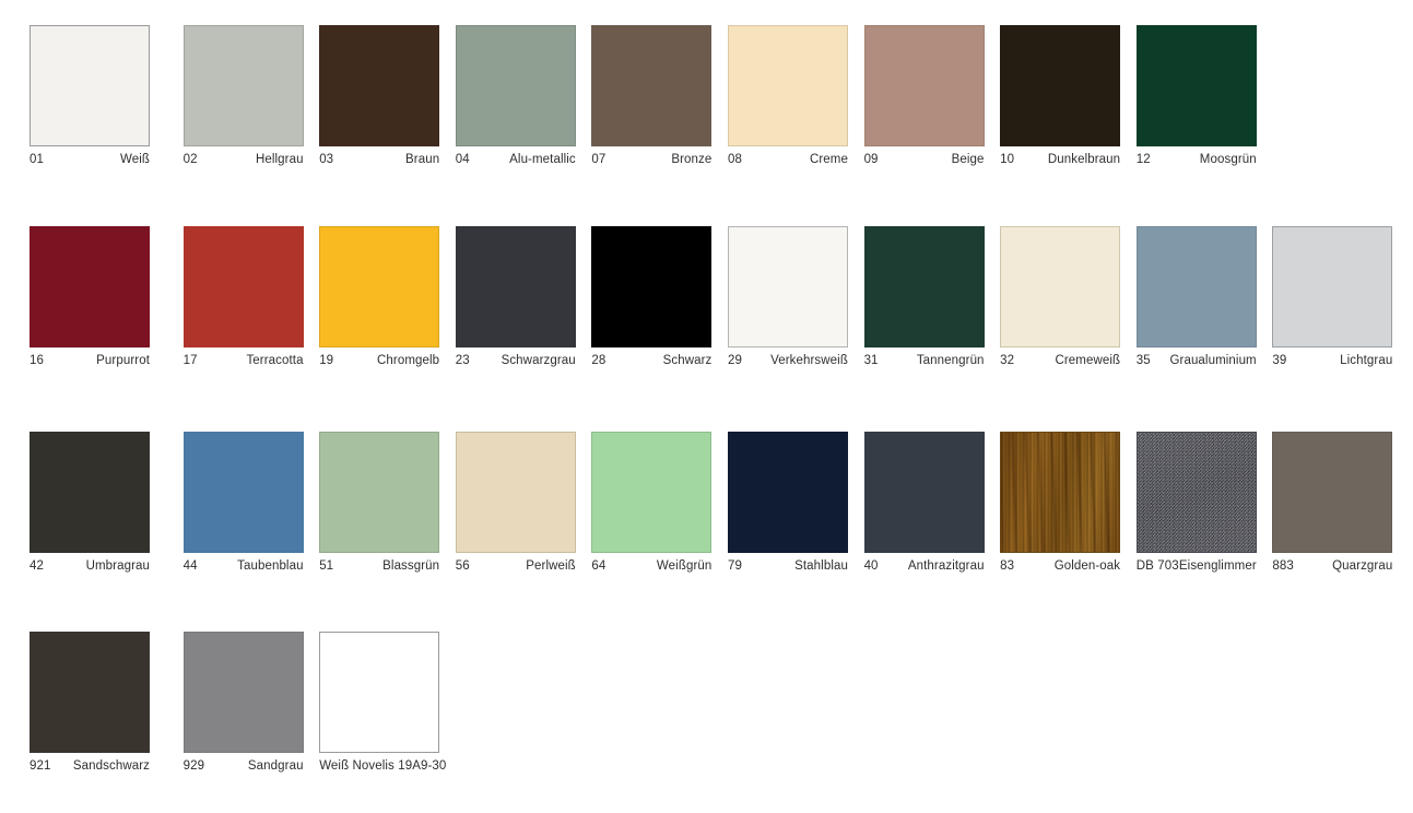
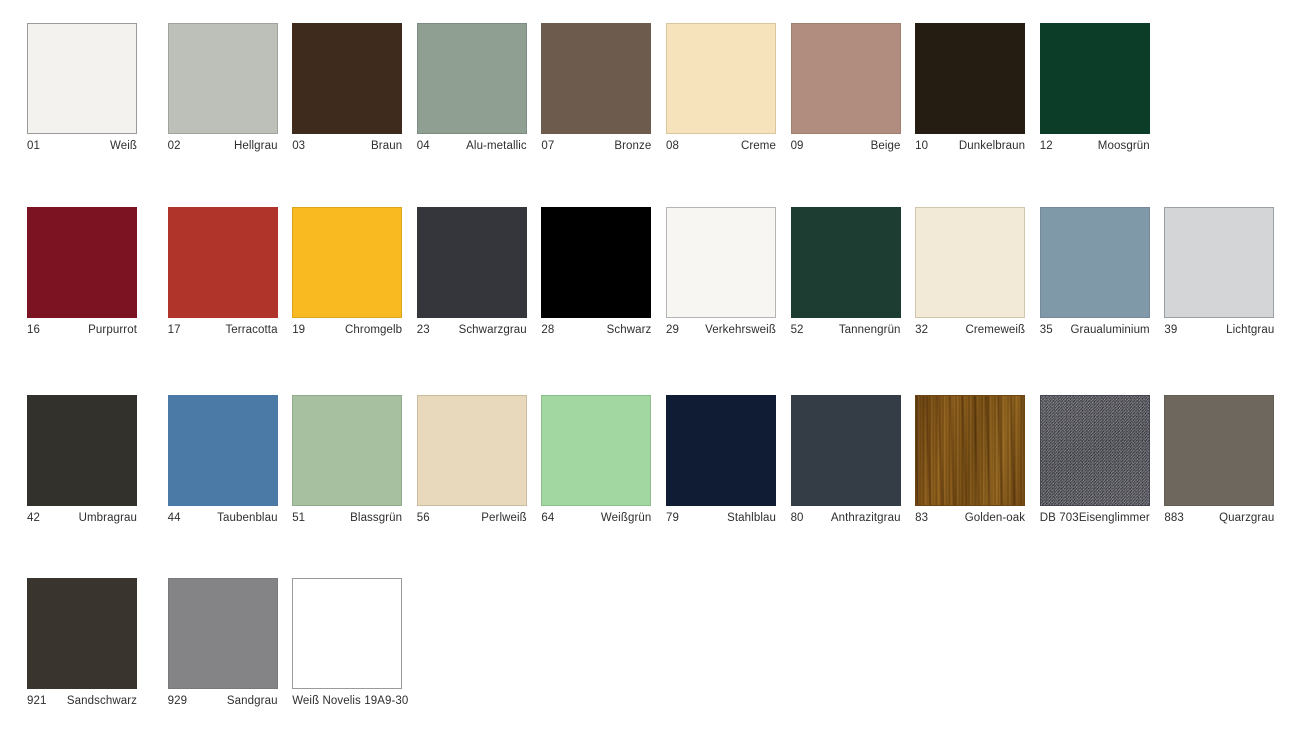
  01
  Weiß
  02
  Hellgrau
  03
  Braun
  04
  Alu-metallic
  07
  Bronze
  08
  Creme
  09
  Beige
  10
  Dunkelbraun
  12
  Moosgrün
  16
  Purpurrot
  17
  Terracotta
  19
  Chromgelb
  23
  Schwarzgrau
  28
  Schwarz
  29
  Verkehrsweiß
- 31
+ 52
  Tannengrün
  32
  Cremeweiß
  35
  Graualuminium
  39
  Lichtgrau
  42
  Umbragrau
  44
  Taubenblau
  51
  Blassgrün
  56
  Perlweiß
  64
  Weißgrün
  79
  Stahlblau
- 40
+ 80
  Anthrazitgrau
  83
  Golden-oak
  DB 703
  Eisenglimmer
  883
  Quarzgrau
  921
  Sandschwarz
  929
  Sandgrau
  Weiß Novelis 19A9-30
